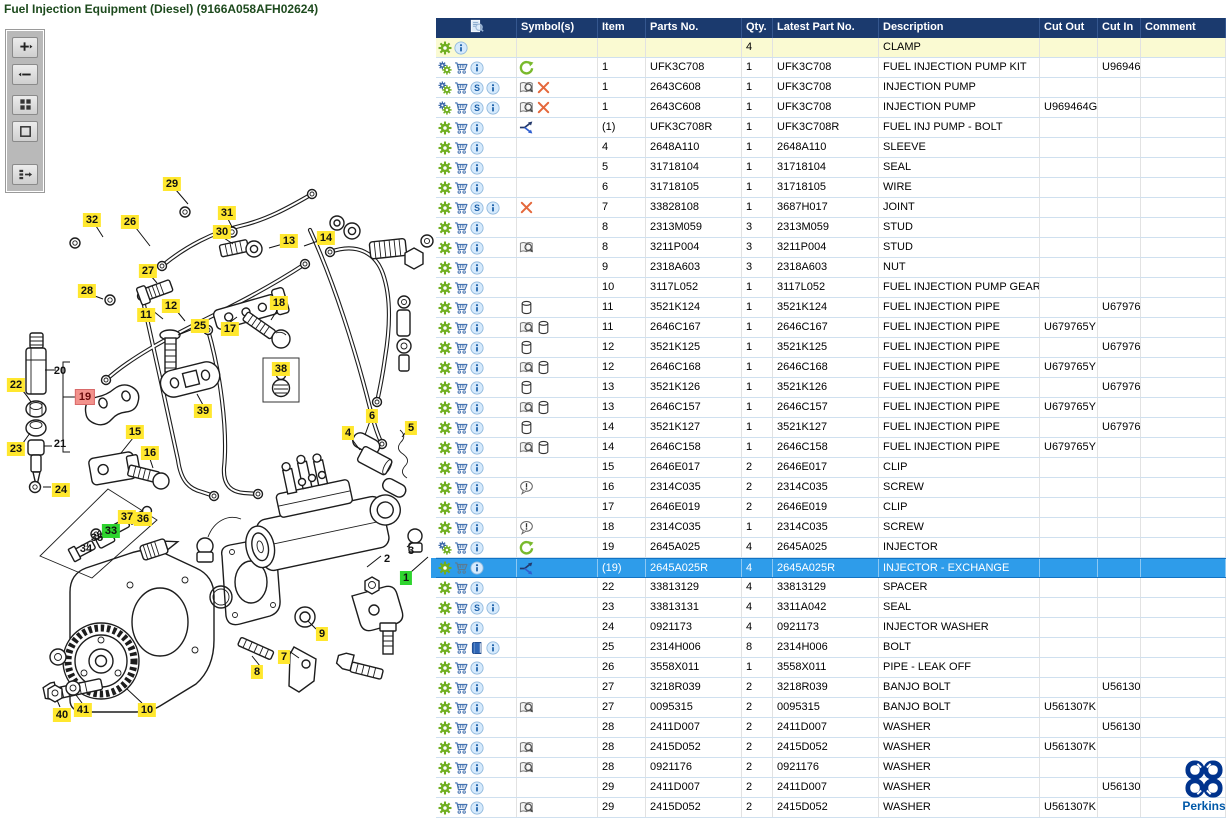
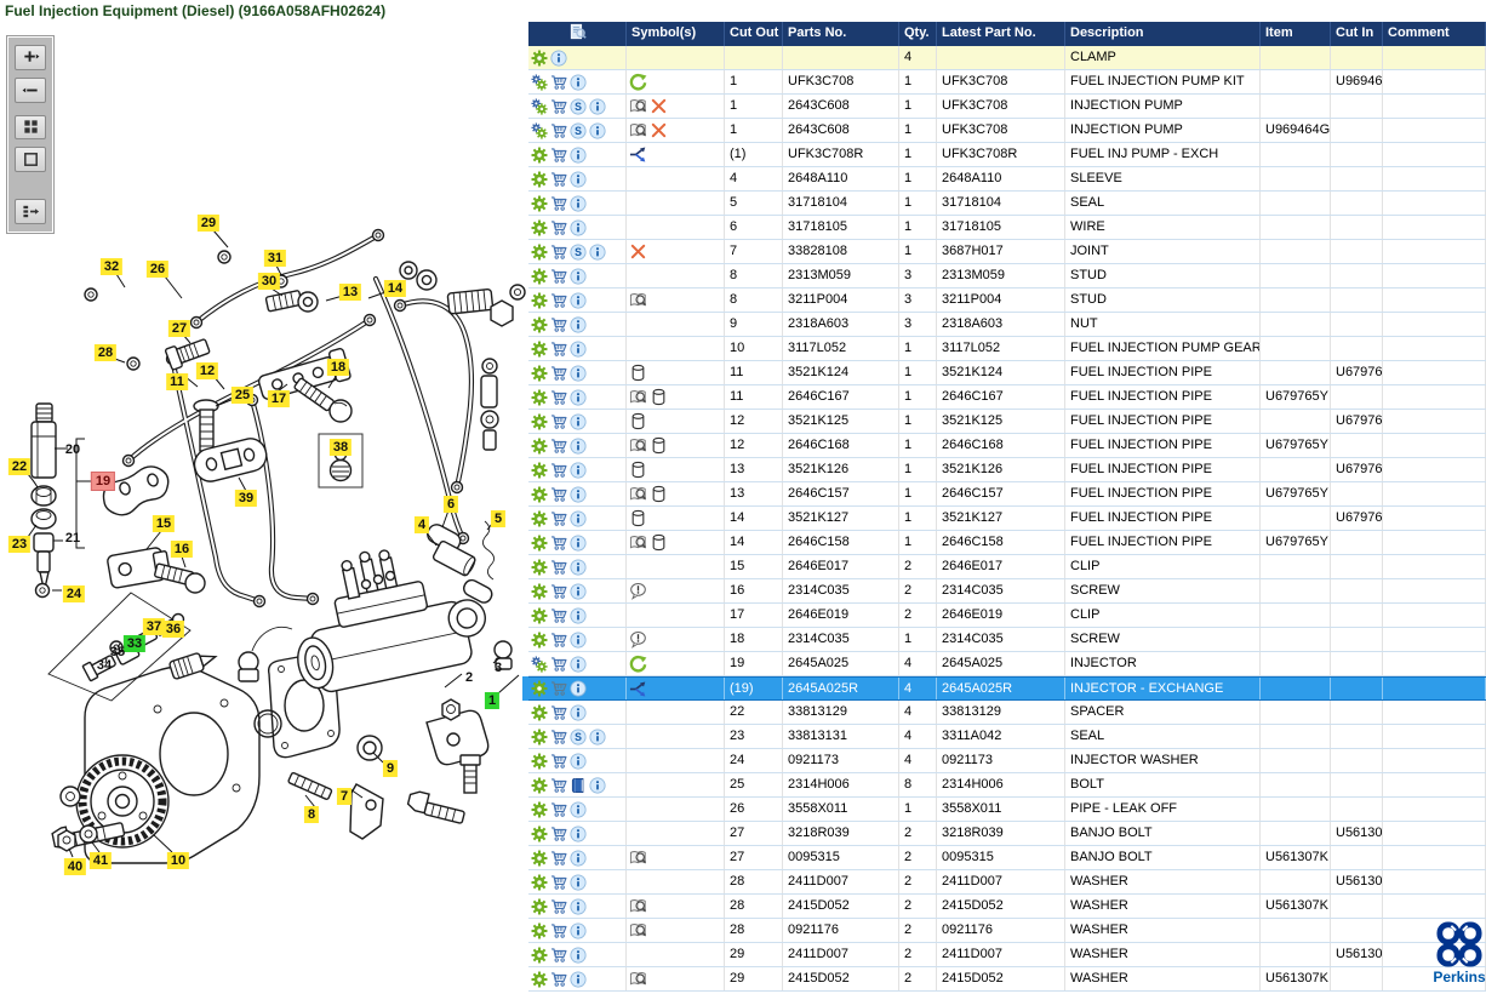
  Fuel Injection Equipment (Diesel) (9166A058AFH02624)
  1
  2
  3
  4
  5
  6
  7
  8
  9
  10
  11
  12
  13
  14
  15
  16
  17
  18
  19
  20
  21
  22
  23
  24
  25
  26
  27
  28
  29
  30
  31
  32
  33
  34
  35
  36
  37
  38
  39
  40
  41
  Symbol(s)
- Item
+ Cut Out
  Parts No.
  Qty.
  Latest Part No.
  Description
- Cut Out
+ Item
  Cut In
  Comment
  4
  CLAMP
  1
  UFK3C708
  1
  UFK3C708
  FUEL INJECTION PUMP KIT
  U96946
  1
  2643C608
  1
  UFK3C708
  INJECTION PUMP
  1
  2643C608
  1
  UFK3C708
  INJECTION PUMP
  U969464G
  (1)
  UFK3C708R
  1
  UFK3C708R
- FUEL INJ PUMP - BOLT
+ FUEL INJ PUMP - EXCH
  4
  2648A110
  1
  2648A110
  SLEEVE
  5
  31718104
  1
  31718104
  SEAL
  6
  31718105
  1
  31718105
  WIRE
  7
  33828108
  1
  3687H017
  JOINT
  8
  2313M059
  3
  2313M059
  STUD
  8
  3211P004
  3
  3211P004
  STUD
  9
  2318A603
  3
  2318A603
  NUT
  10
  3117L052
  1
  3117L052
  FUEL INJECTION PUMP GEAR
  11
  3521K124
  1
  3521K124
  FUEL INJECTION PIPE
  U67976
  11
  2646C167
  1
  2646C167
  FUEL INJECTION PIPE
  U679765Y
  12
  3521K125
  1
  3521K125
  FUEL INJECTION PIPE
  U67976
  12
  2646C168
  1
  2646C168
  FUEL INJECTION PIPE
  U679765Y
  13
  3521K126
  1
  3521K126
  FUEL INJECTION PIPE
  U67976
  13
  2646C157
  1
  2646C157
  FUEL INJECTION PIPE
  U679765Y
  14
  3521K127
  1
  3521K127
  FUEL INJECTION PIPE
  U67976
  14
  2646C158
  1
  2646C158
  FUEL INJECTION PIPE
  U679765Y
  15
  2646E017
  2
  2646E017
  CLIP
  16
  2314C035
  2
  2314C035
  SCREW
  17
  2646E019
  2
  2646E019
  CLIP
  18
  2314C035
  1
  2314C035
  SCREW
  19
  2645A025
  4
  2645A025
  INJECTOR
  (19)
  2645A025R
  4
  2645A025R
  INJECTOR - EXCHANGE
  22
  33813129
  4
  33813129
  SPACER
  23
  33813131
  4
  3311A042
  SEAL
  24
  0921173
  4
  0921173
  INJECTOR WASHER
  25
  2314H006
  8
  2314H006
  BOLT
  26
  3558X011
  1
  3558X011
  PIPE - LEAK OFF
  27
  3218R039
  2
  3218R039
  BANJO BOLT
  U56130
  27
  0095315
  2
  0095315
  BANJO BOLT
  U561307K
  28
  2411D007
  2
  2411D007
  WASHER
  U56130
  28
  2415D052
  2
  2415D052
  WASHER
  U561307K
  28
  0921176
  2
  0921176
  WASHER
  29
  2411D007
  2
  2411D007
  WASHER
  U56130
  29
  2415D052
  2
  2415D052
  WASHER
  U561307K
  Perkins
